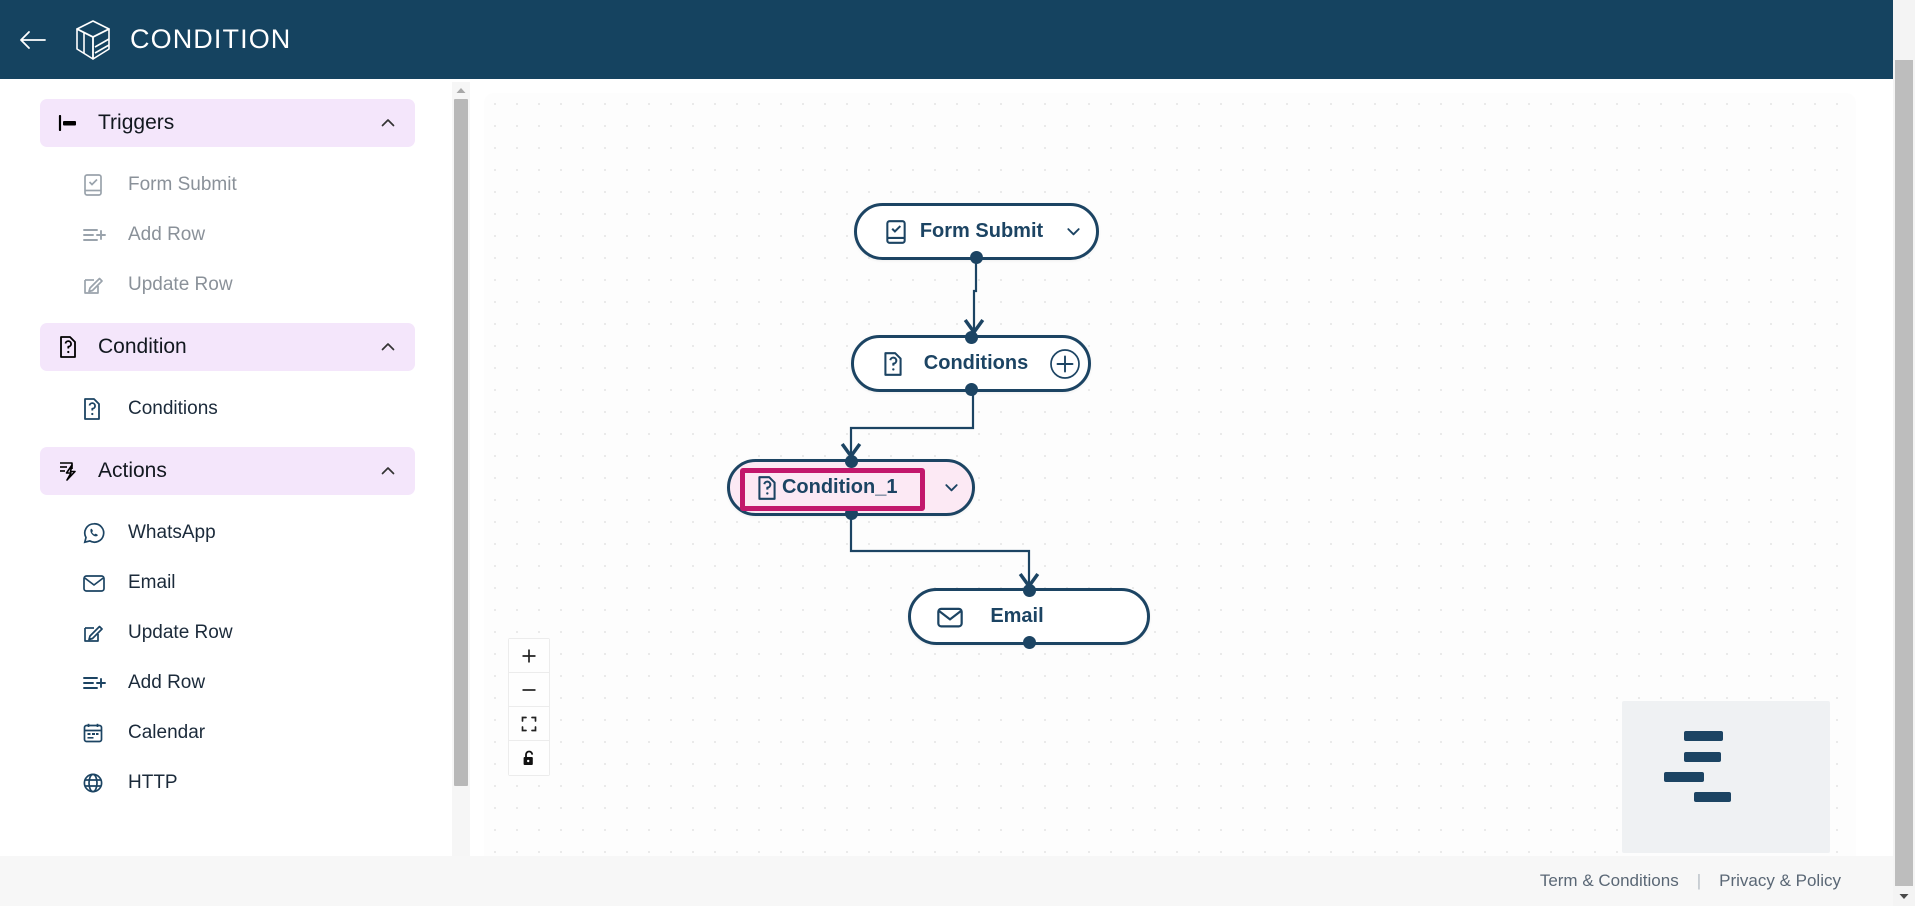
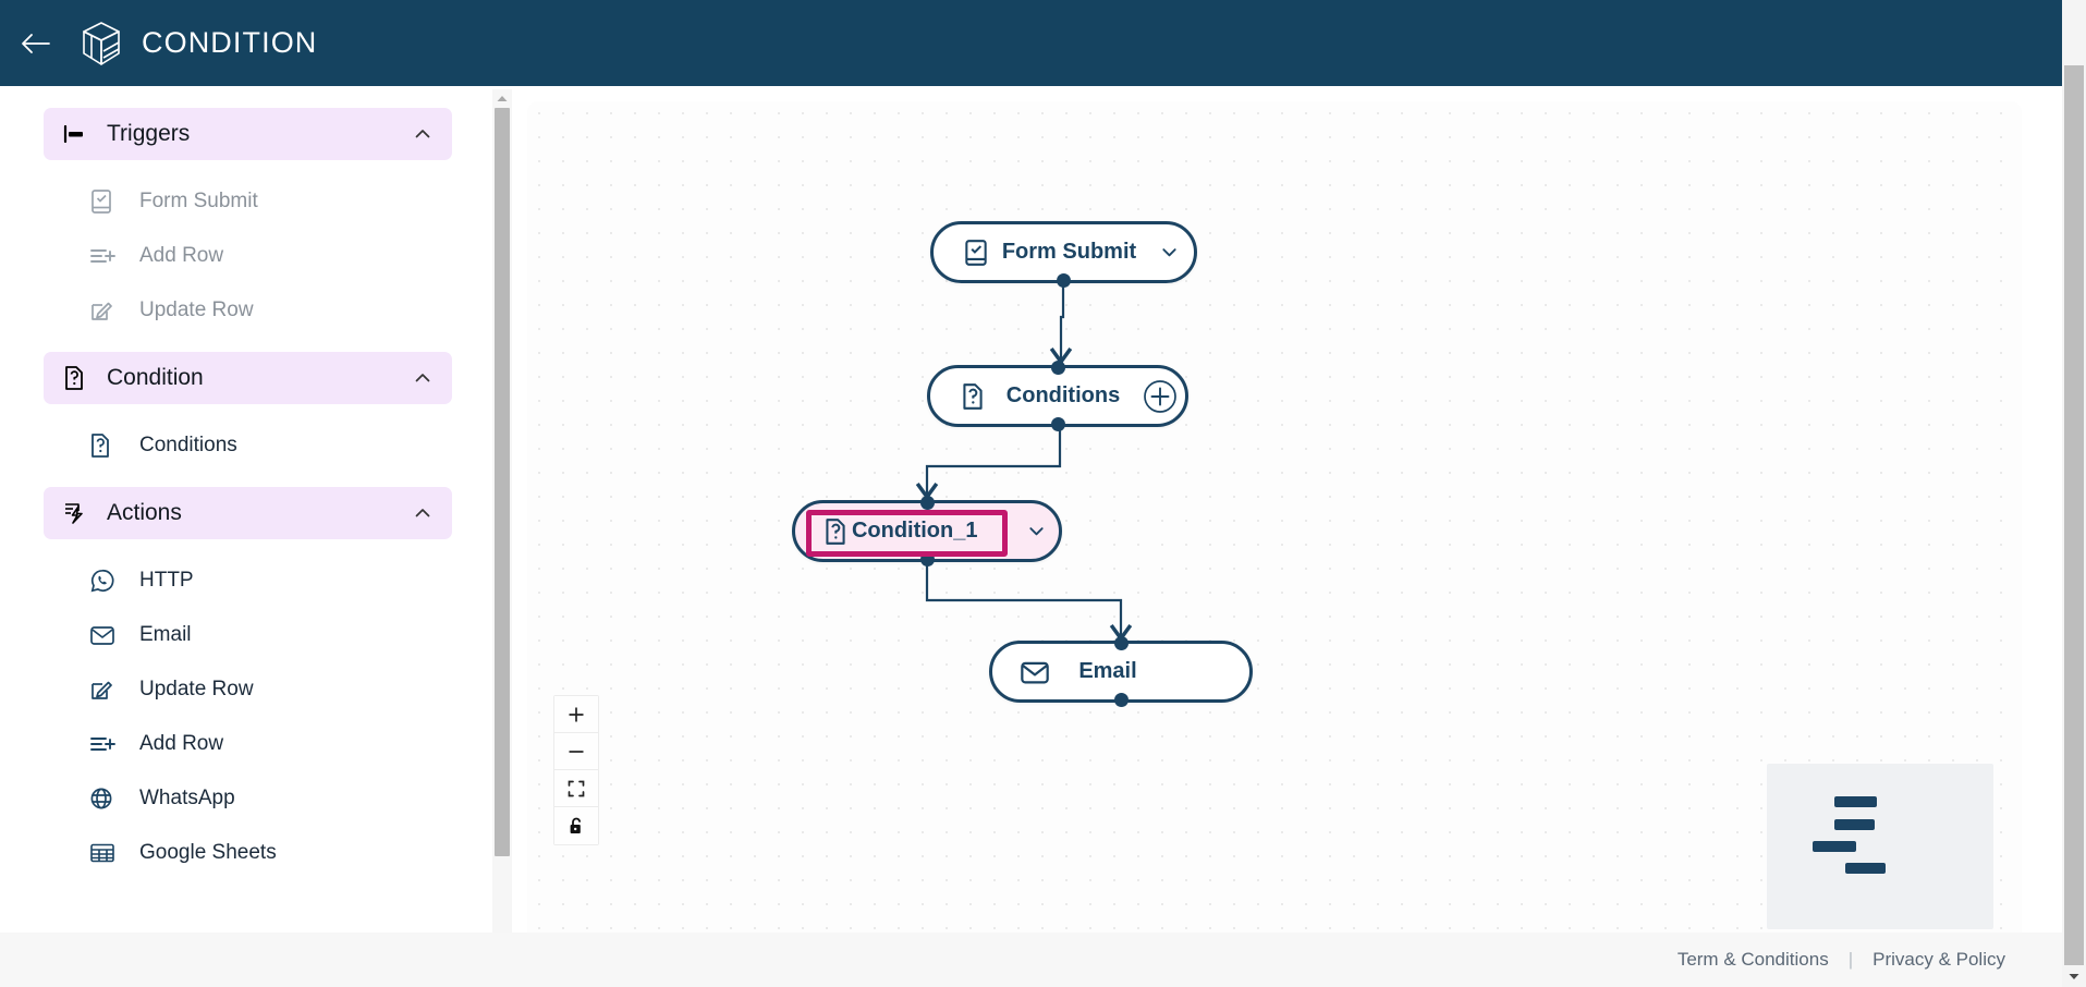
  CONDITION
  Triggers
  Form Submit
  Add Row
  Update Row
  Condition
  Conditions
  Actions
- WhatsApp
+ HTTP
  Email
  Update Row
  Add Row
- Calendar
- HTTP
+ WhatsApp
+ Google Sheets
  Form Submit
  Conditions
  Condition_1
  Email
  Term & Conditions
  |
  Privacy & Policy
